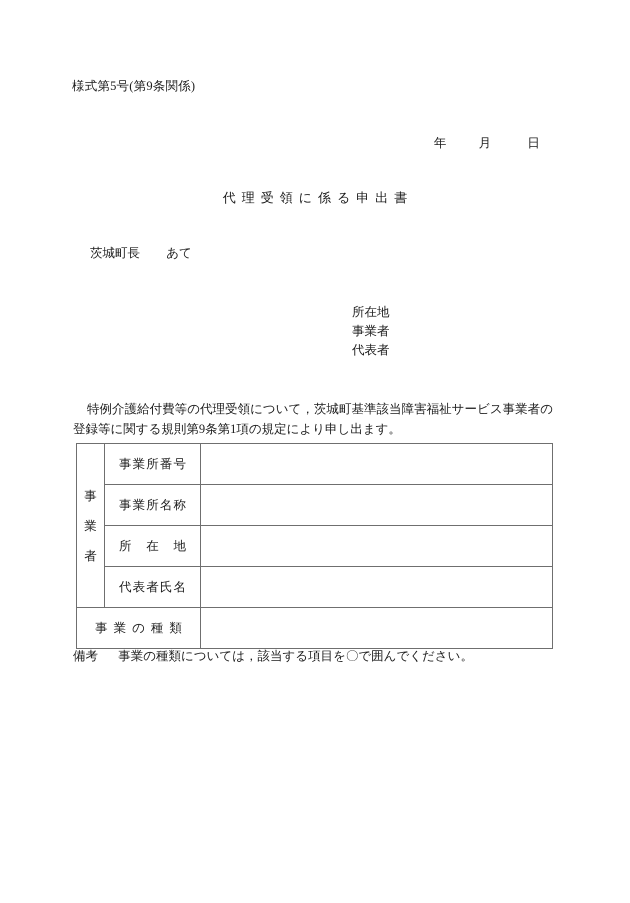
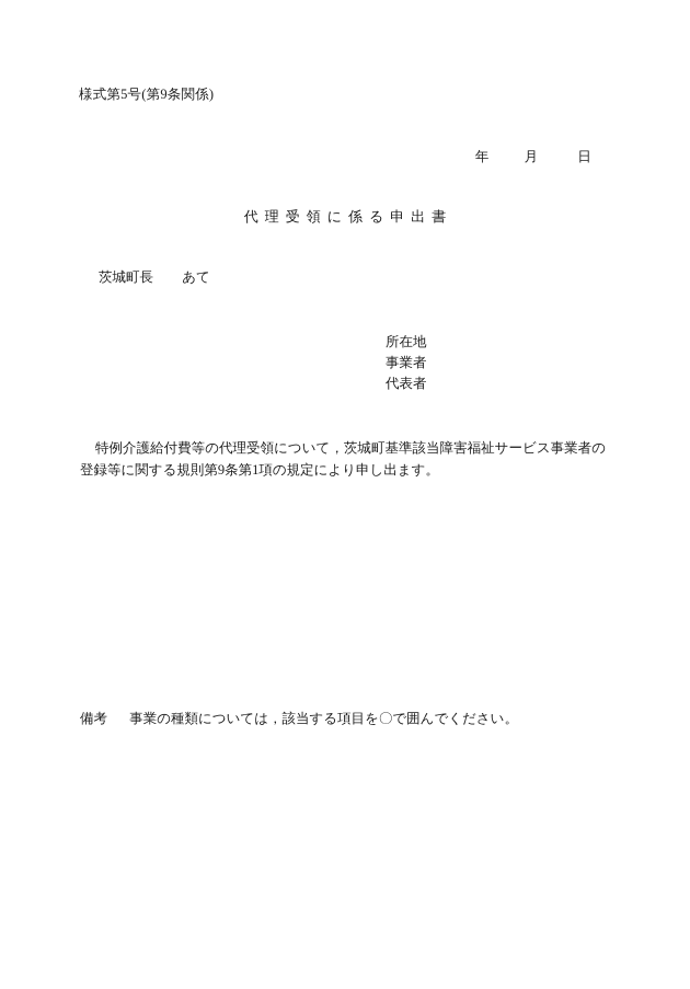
  様式第5号(第9条関係)
  年 月 日
  代理受領に係る申出書
  茨城町長 あて
  所在地
  事業者
  代表者
  特例介護給付費等の代理受領について，茨城町基準該当障害福祉サービス事業者の登録等に関する規則第9条第1項の規定により申し出ます。
- 事 業 者	事 業 所 番 号
- 事 業 所 名 称
- 所 在 地
- 代 表 者 氏 名
- 事業の種類
  備考 事業の種類については，該当する項目を〇で囲んでください。
